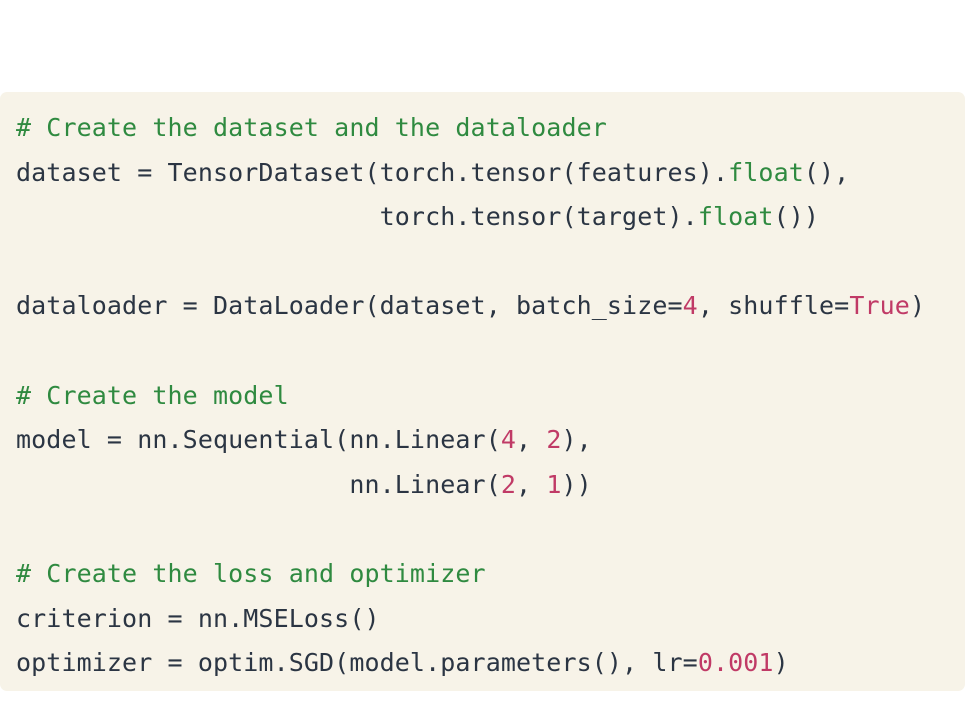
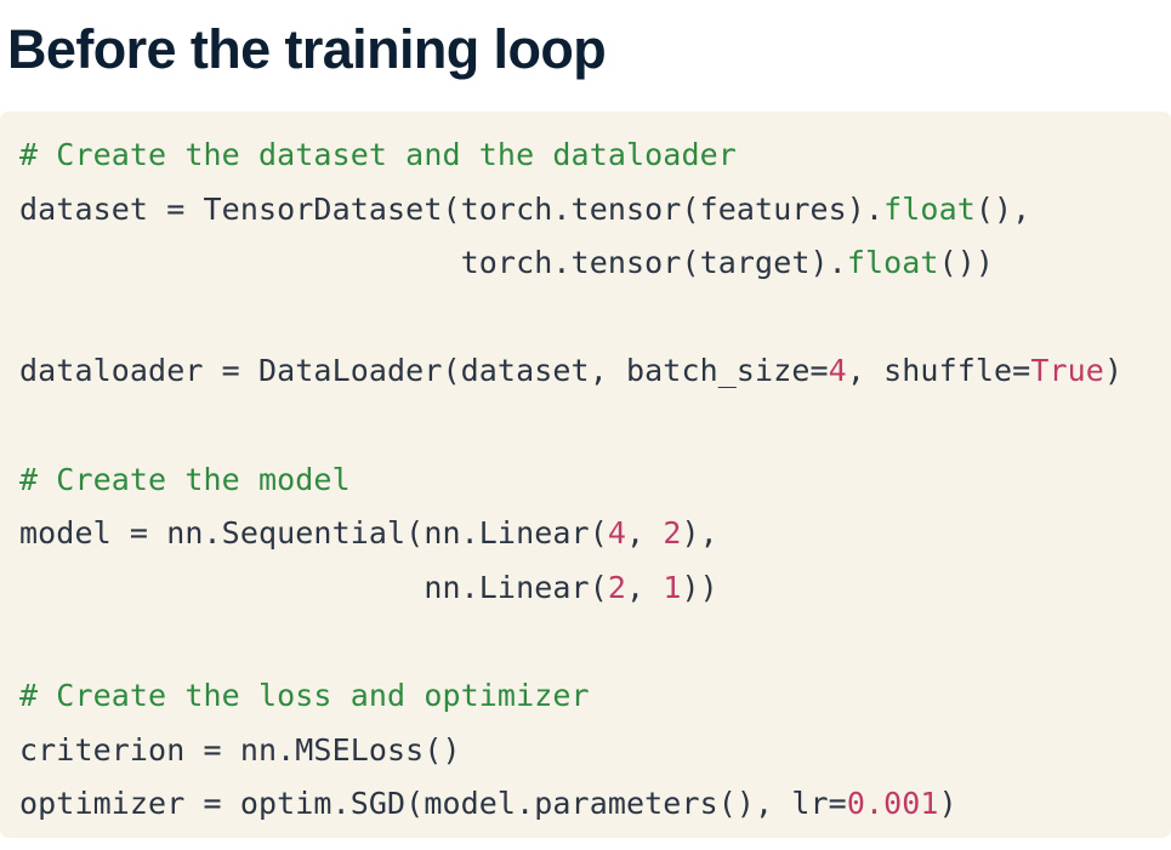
+ Before the training loop
  # Create the dataset and the dataloader
  dataset = TensorDataset(torch.tensor(features).float(),
  torch.tensor(target).float())
  dataloader = DataLoader(dataset, batch_size=4, shuffle=True)
  # Create the model
  model = nn.Sequential(nn.Linear(4, 2),
  nn.Linear(2, 1))
  # Create the loss and optimizer
  criterion = nn.MSELoss()
  optimizer = optim.SGD(model.parameters(), lr=0.001)
